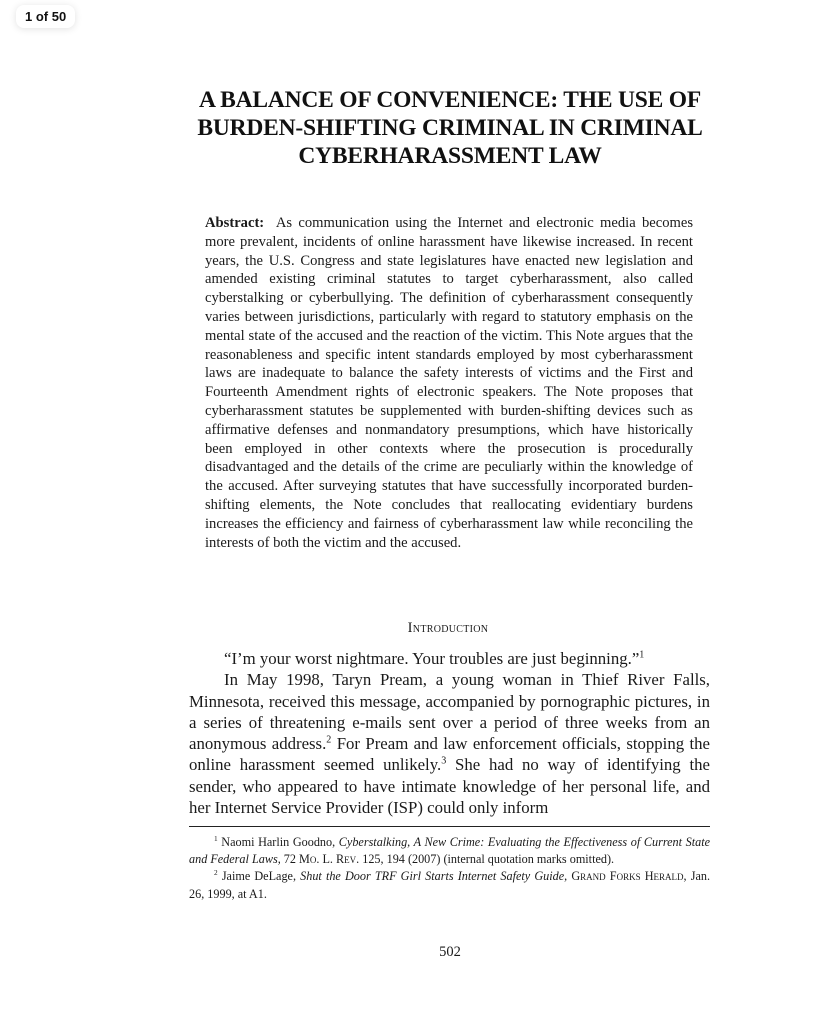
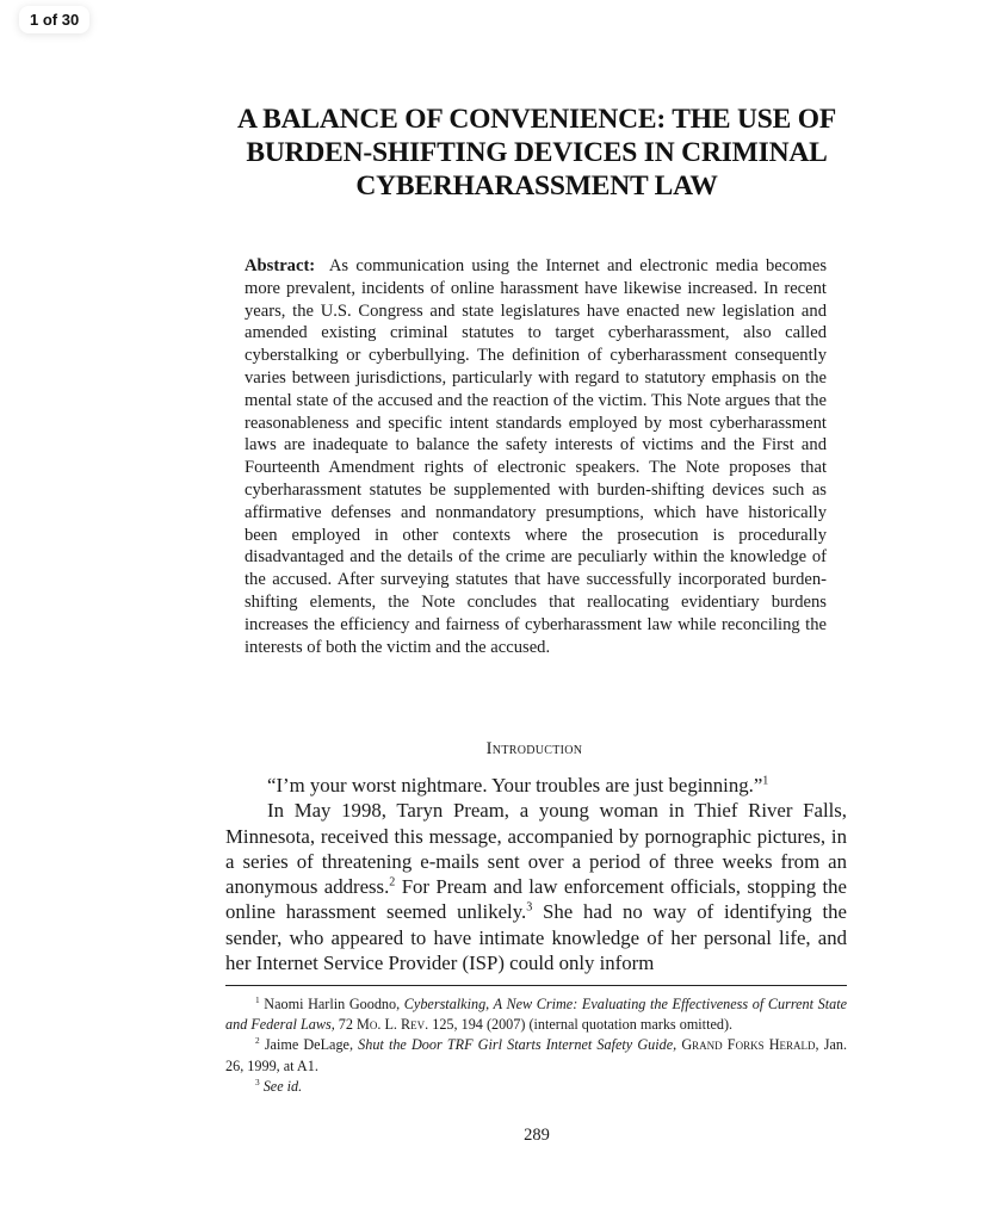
- 1 of 50
+ 1 of 30
- A BALANCE OF CONVENIENCE: THE USE OF BURDEN-SHIFTING CRIMINAL IN CRIMINAL CYBERHARASSMENT LAW
+ A BALANCE OF CONVENIENCE: THE USE OF BURDEN-SHIFTING DEVICES IN CRIMINAL CYBERHARASSMENT LAW
  Abstract: As communication using the Internet and electronic media becomes more prevalent, incidents of online harassment have likewise increased. In recent years, the U.S. Congress and state legislatures have enacted new legislation and amended existing criminal statutes to target cyberharassment, also called cyberstalking or cyberbullying. The definition of cyberharassment consequently varies between jurisdictions, particularly with regard to statutory emphasis on the mental state of the accused and the reaction of the victim. This Note argues that the reasonableness and specific intent standards employed by most cyberharassment laws are inadequate to balance the safety interests of victims and the First and Fourteenth Amendment rights of electronic speakers. The Note proposes that cyberharassment statutes be supplemented with burden-shifting devices such as affirmative defenses and nonmandatory presumptions, which have historically been employed in other contexts where the prosecution is procedurally disadvantaged and the details of the crime are peculiarly within the knowledge of the accused. After surveying statutes that have successfully incorporated burden-shifting elements, the Note concludes that reallocating evidentiary burdens increases the efficiency and fairness of cyberharassment law while reconciling the interests of both the victim and the accused.
  Introduction
  “I’m your worst nightmare. Your troubles are just beginning.”1
  In May 1998, Taryn Pream, a young woman in Thief River Falls, Minnesota, received this message, accompanied by pornographic pictures, in a series of threatening e-mails sent over a period of three weeks from an anonymous address.2 For Pream and law enforcement officials, stopping the online harassment seemed unlikely.3 She had no way of identifying the sender, who appeared to have intimate knowledge of her personal life, and her Internet Service Provider (ISP) could only inform
  1 Naomi Harlin Goodno, Cyberstalking, A New Crime: Evaluating the Effectiveness of Current State and Federal Laws, 72 Mo. L. Rev. 125, 194 (2007) (internal quotation marks omitted).
  2 Jaime DeLage, Shut the Door TRF Girl Starts Internet Safety Guide, Grand Forks Herald, Jan. 26, 1999, at A1.
+ 3 See id.
- 502
+ 289
